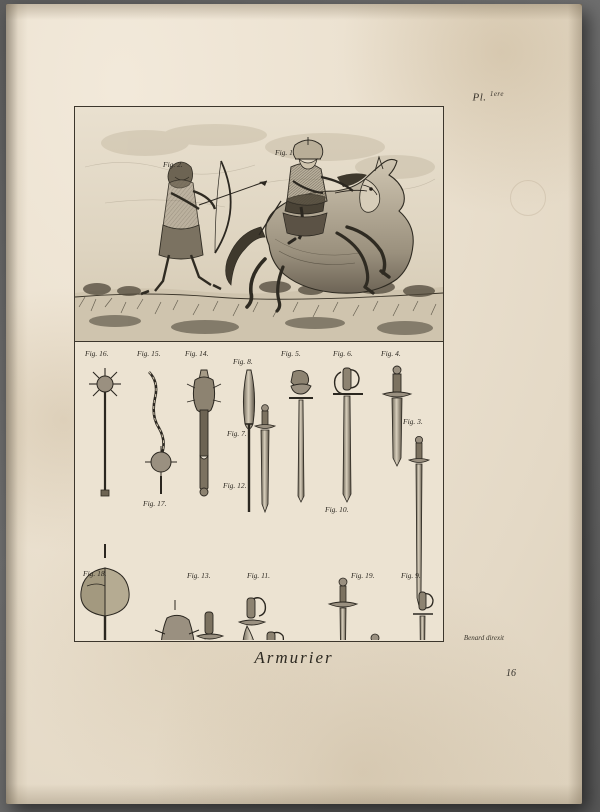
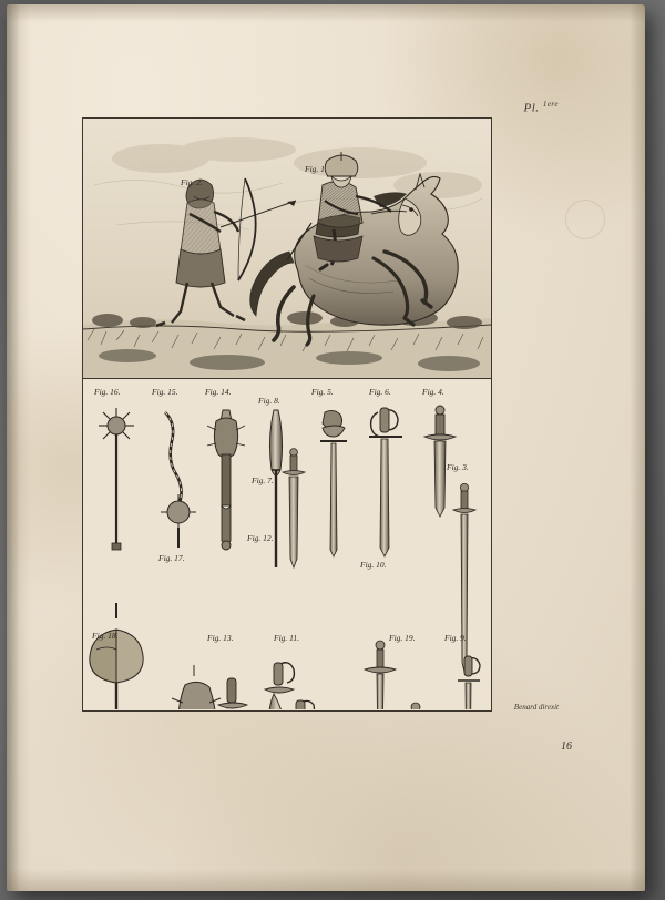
  Pl. 1ere
  Fig. 2.
  Fig. 1.
  Fig. 16.
  Fig. 15.
  Fig. 14.
  Fig. 8.
  Fig. 5.
  Fig. 6.
  Fig. 4.
  Fig. 7.
  Fig. 3.
  Fig. 17.
  Fig. 12.
  Fig. 10.
  Fig. 18.
  Fig. 13.
  Fig. 11.
  Fig. 19.
  Fig. 9.
  Benard direxit
- Armurier
  16
